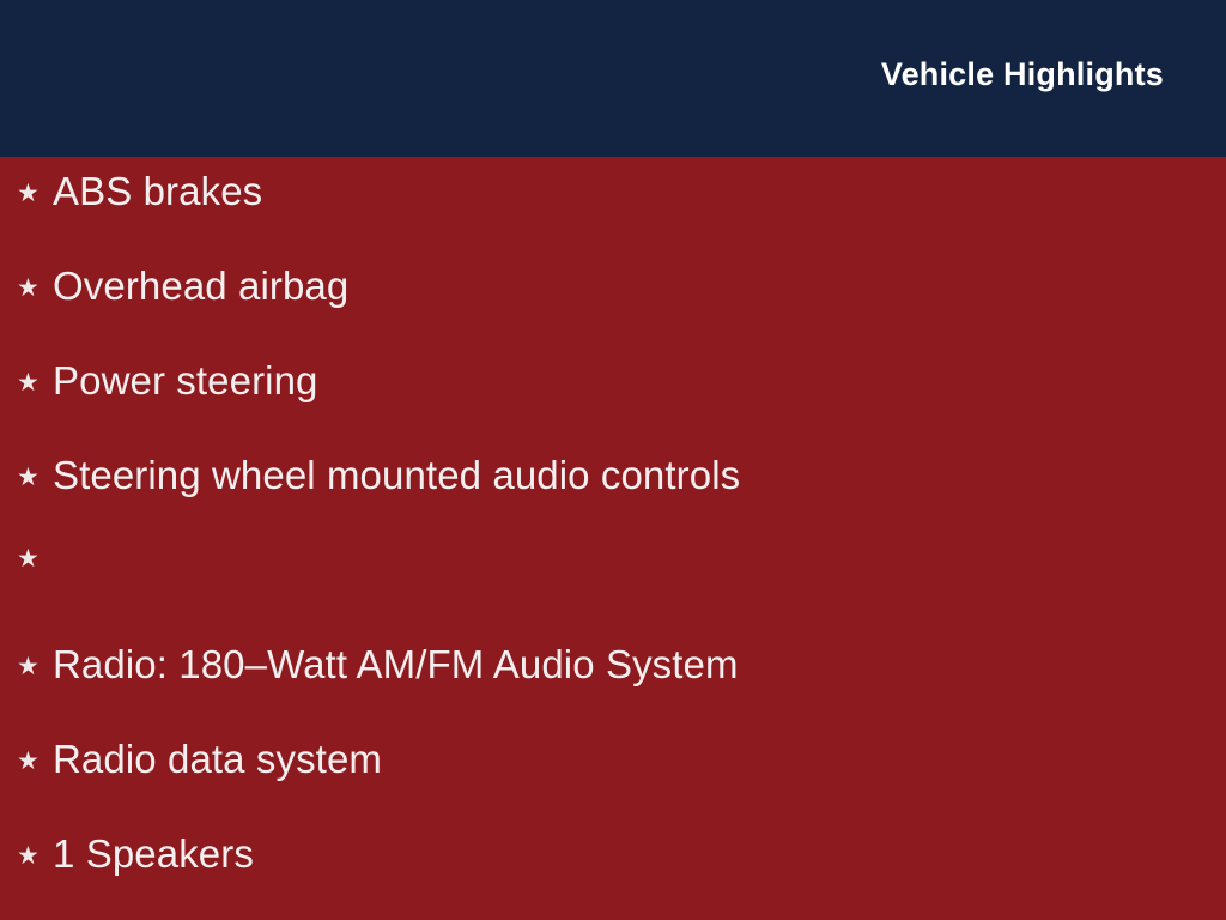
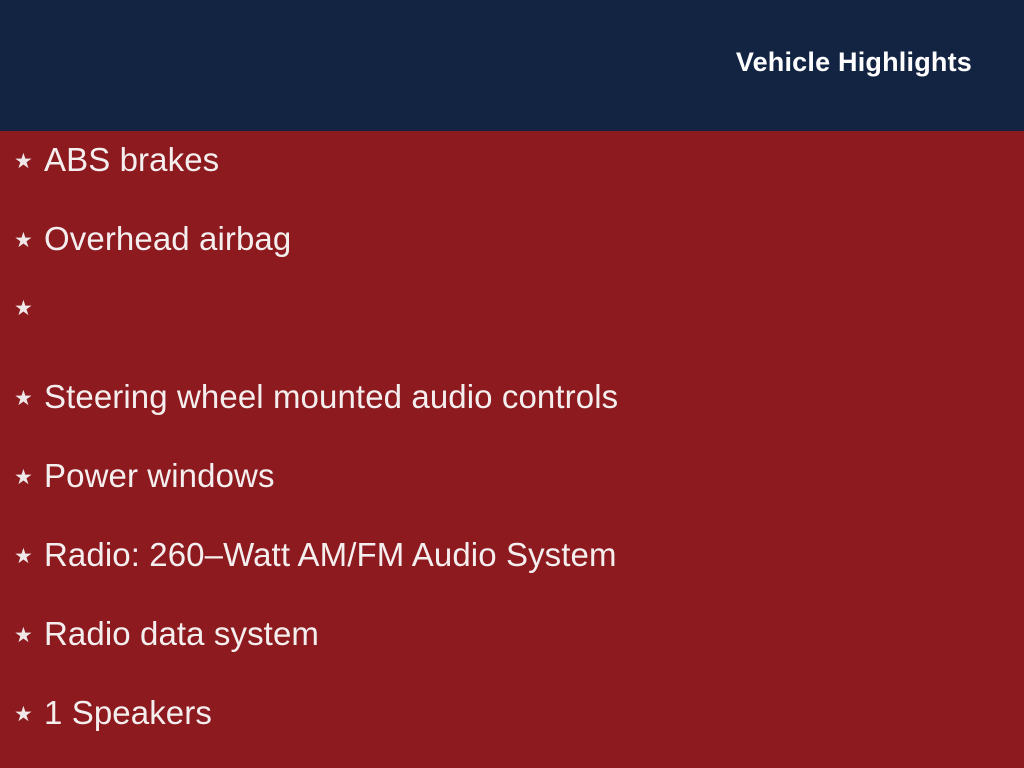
  Vehicle Highlights
  ★
  ABS brakes
  ★
  Overhead airbag
  ★
- Power steering
  ★
  Steering wheel mounted audio controls
  ★
+ Power windows
  ★
- Radio: 180–Watt AM/FM Audio System
+ Radio: 260–Watt AM/FM Audio System
  ★
  Radio data system
  ★
  1 Speakers
